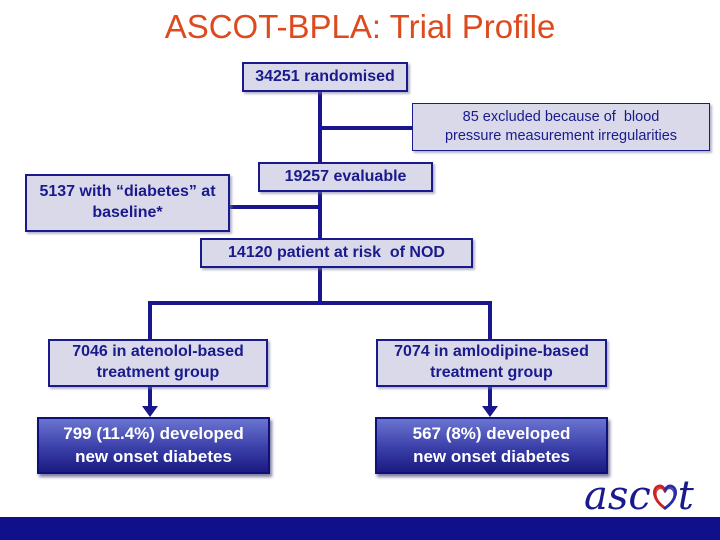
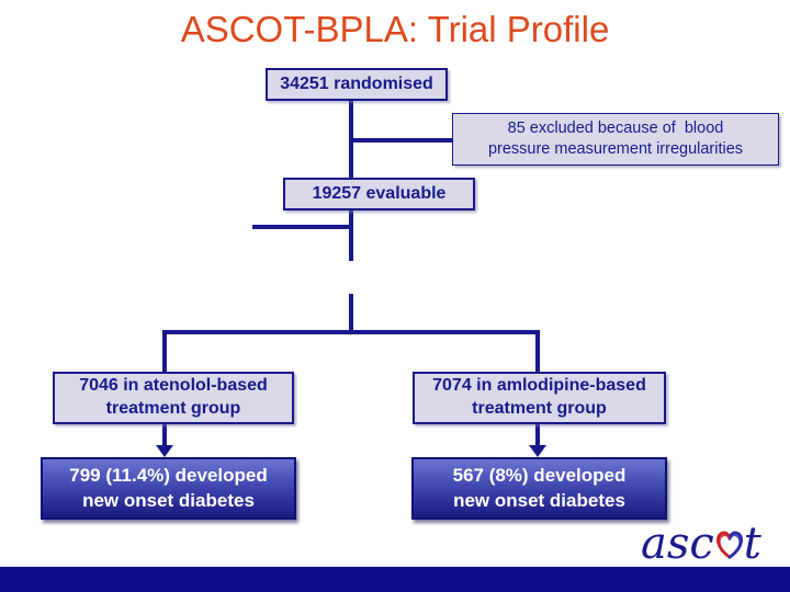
  ASCOT-BPLA: Trial Profile
  34251 randomised
  85 excluded because of blood
  pressure measurement irregularities
  19257 evaluable
- 5137 with “diabetes” at
- baseline*
- 14120 patient at risk of NOD
  7046 in atenolol-based
  treatment group
  7074 in amlodipine-based
  treatment group
  799 (11.4%) developed
  new onset diabetes
  567 (8%) developed
  new onset diabetes
  asc
  t
